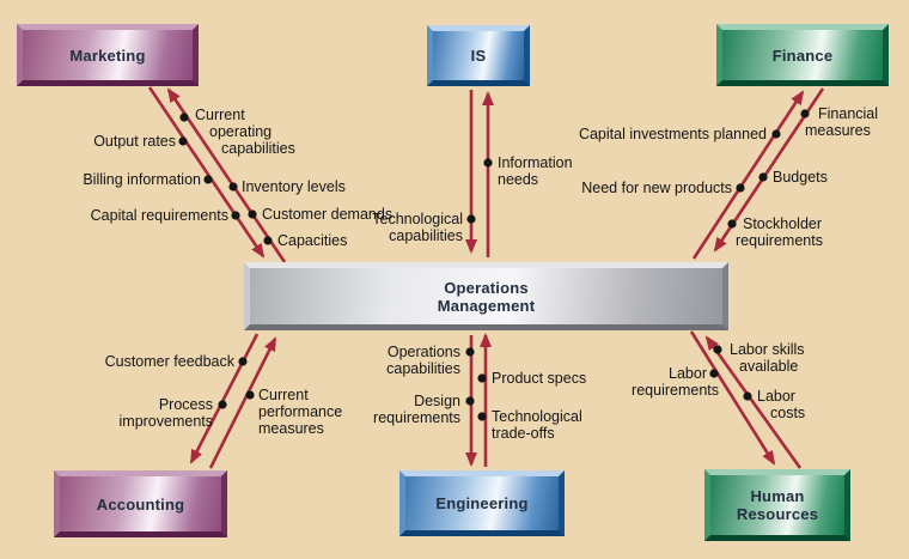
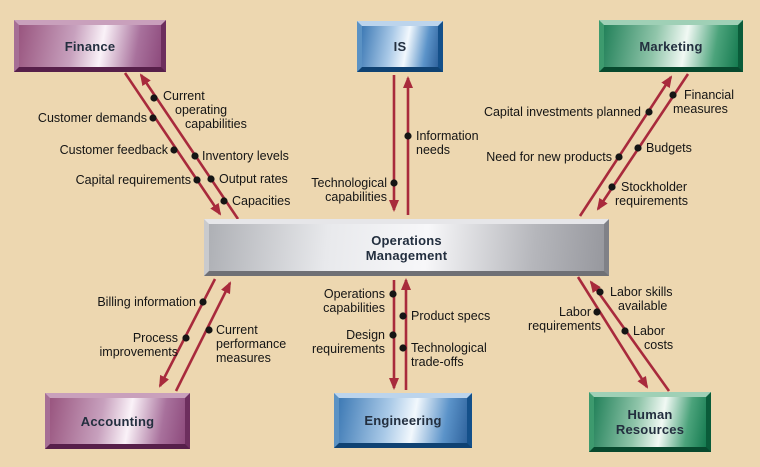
- Marketing
+ Finance
  IS
- Finance
+ Marketing
  Operations
  Management
  Accounting
  Engineering
  Human
  Resources
  Current
  operating
  capabilities
- Output rates
+ Customer demands
- Billing information
+ Customer feedback
  Inventory levels
  Capital requirements
- Customer demands
+ Output rates
  Capacities
  Information
  needs
  Technological
  capabilities
  Financial
  measures
  Capital investments planned
  Budgets
  Need for new products
  Stockholder
  requirements
- Customer feedback
+ Billing information
  Process
  improvements
  Current
  performance
  measures
  Operations
  capabilities
  Product specs
  Design
  requirements
  Technological
  trade-offs
  Labor skills
  available
  Labor
  requirements
  Labor
  costs
